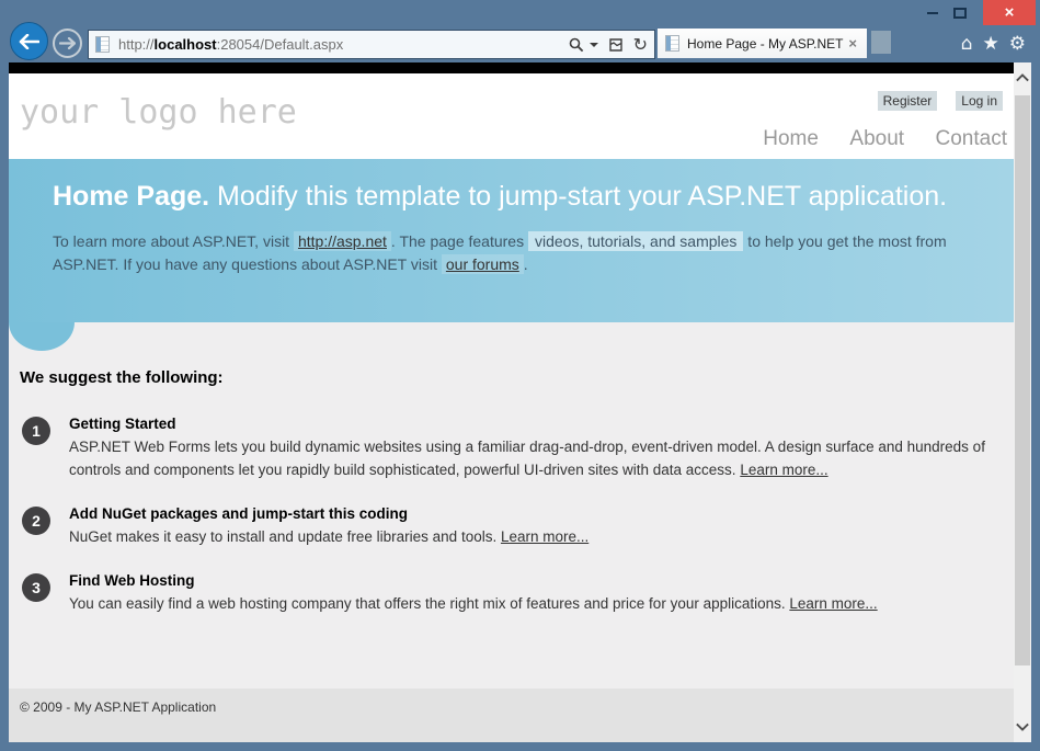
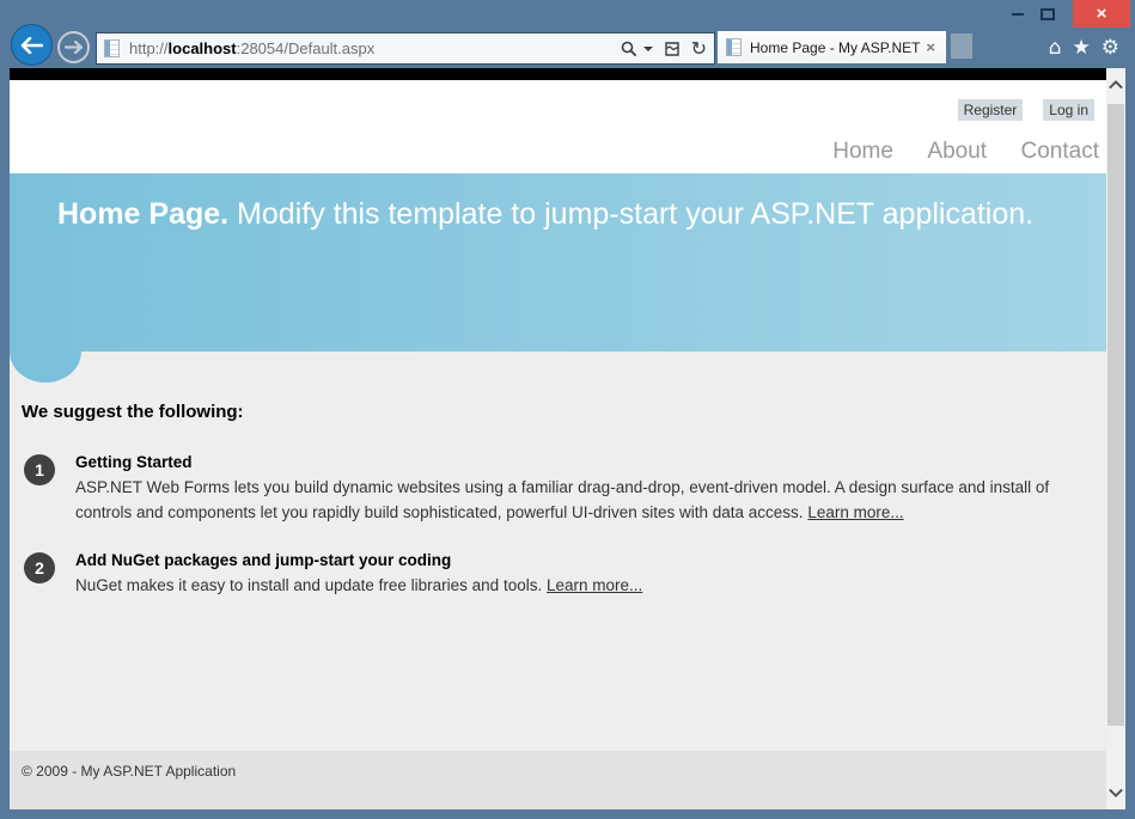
  ×
  http://localhost:28054/Default.aspx
  ↻
  Home Page - My ASP.NET
  ×
  ⌂
  ★
  ⚙
- your logo here
  Register
  Log in
  Home About Contact
  Home Page. Modify this template to jump-start your ASP.NET application.
- To learn more about ASP.NET, visit http://asp.net . The page features videos, tutorials, and samples to help you get the most from ASP.NET. If you have any questions about ASP.NET visit our forums .
  We suggest the following:
  1
  Getting Started
- ASP.NET Web Forms lets you build dynamic websites using a familiar drag-and-drop, event-driven model. A design surface and hundreds of controls and components let you rapidly build sophisticated, powerful UI-driven sites with data access. Learn more...
+ ASP.NET Web Forms lets you build dynamic websites using a familiar drag-and-drop, event-driven model. A design surface and install of controls and components let you rapidly build sophisticated, powerful UI-driven sites with data access. Learn more...
  2
- Add NuGet packages and jump-start this coding
+ Add NuGet packages and jump-start your coding
  NuGet makes it easy to install and update free libraries and tools. Learn more...
- 3
- Find Web Hosting
- You can easily find a web hosting company that offers the right mix of features and price for your applications. Learn more...
  © 2009 - My ASP.NET Application
